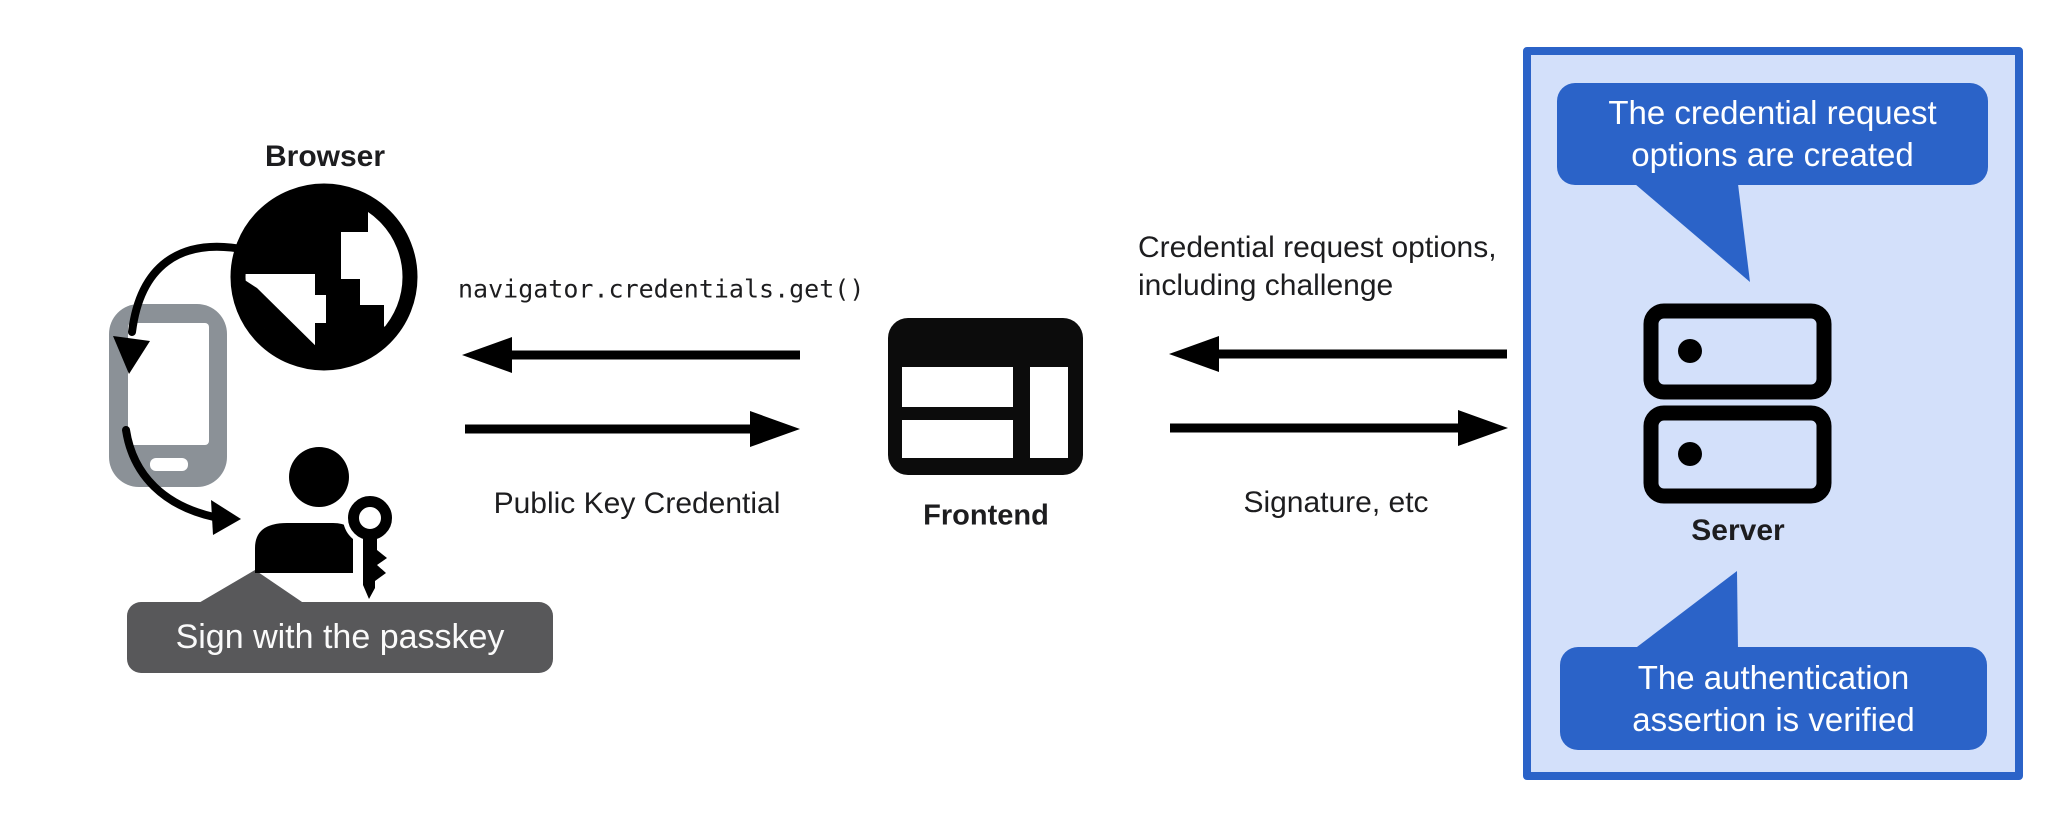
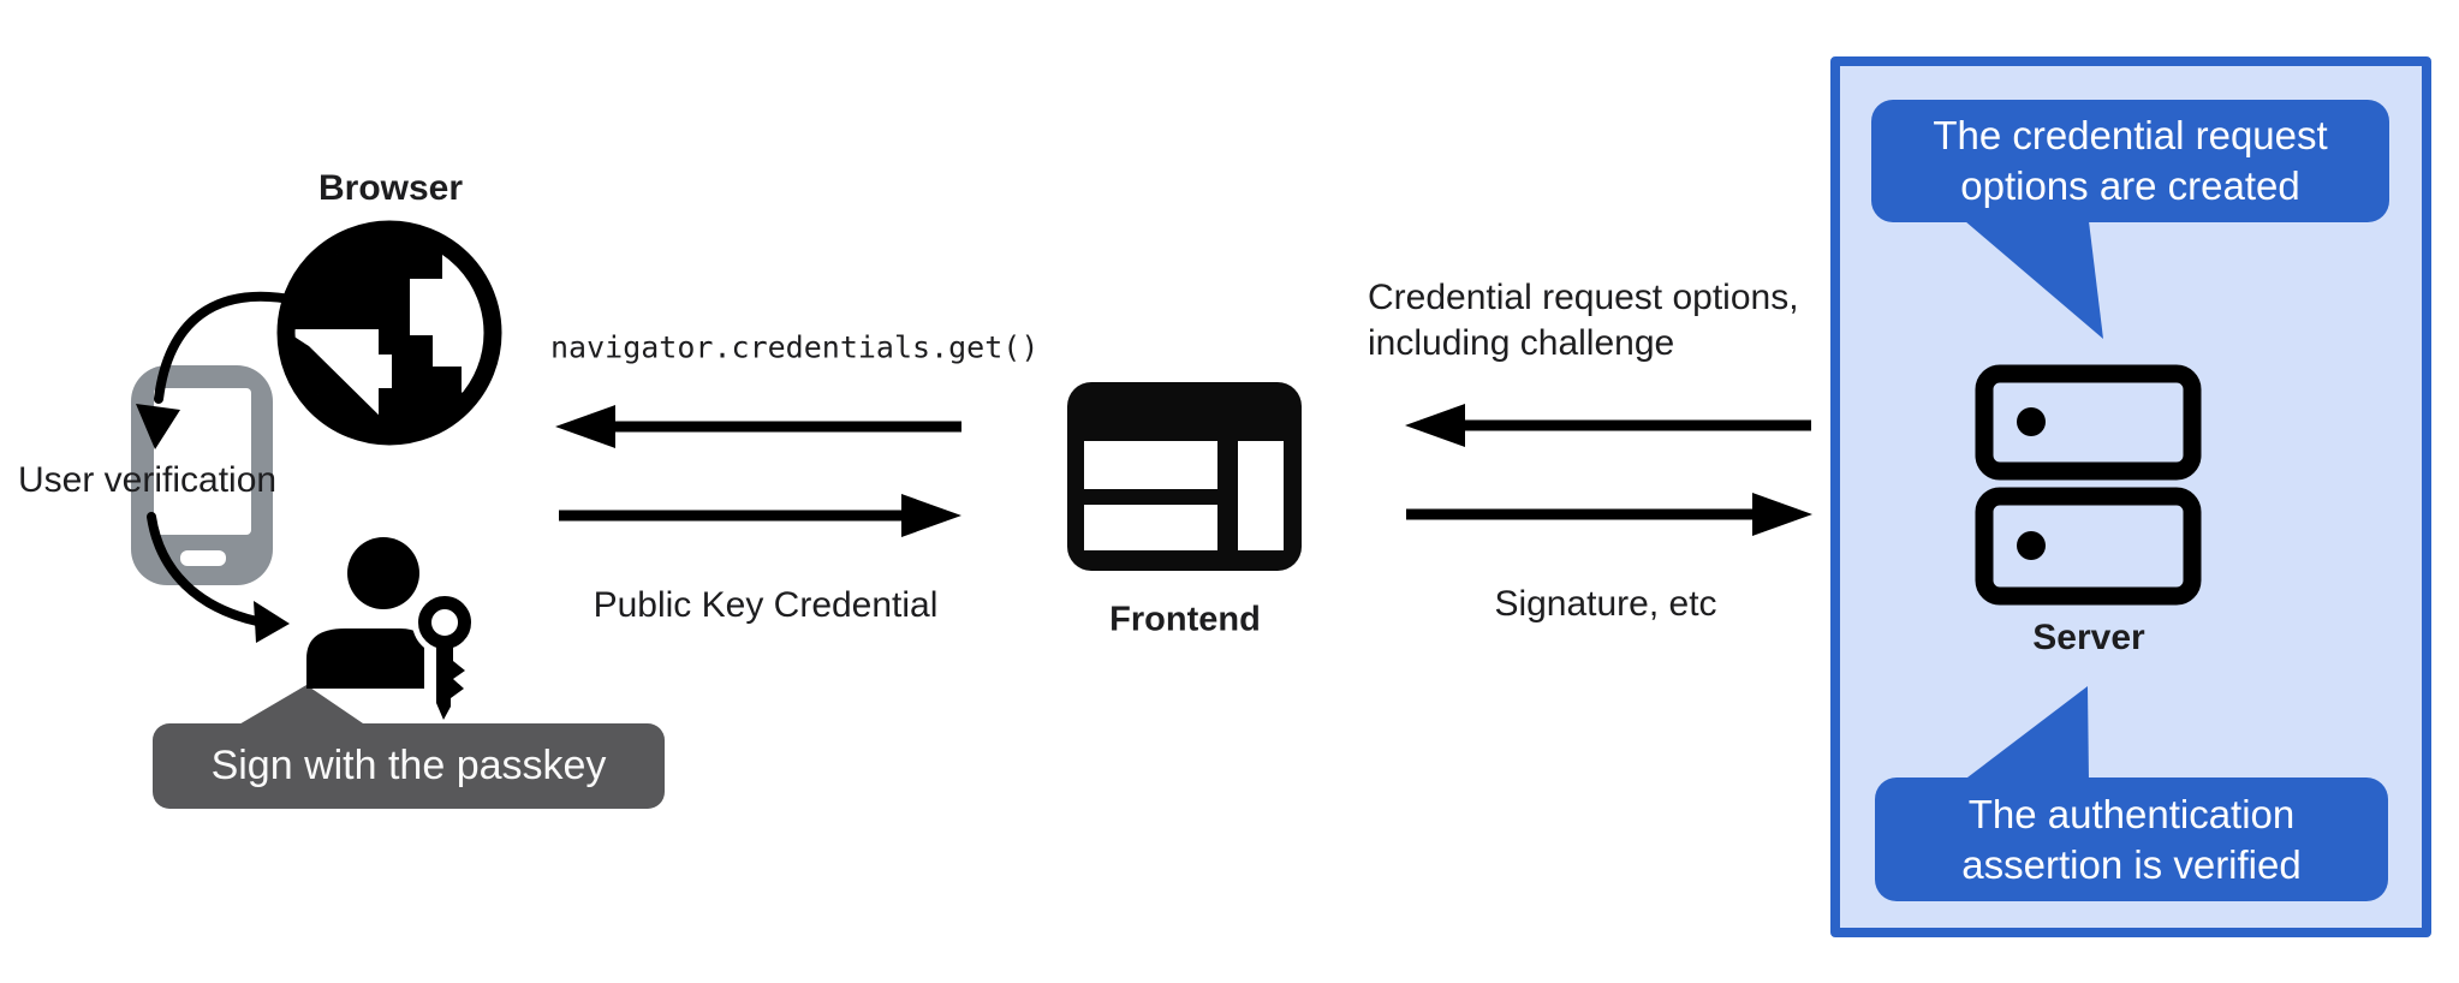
  Browser
+ User verification
  Sign with the passkey
  navigator.credentials.get()
  Public Key Credential
  Frontend
  Credential request options,
  including challenge
  Signature, etc
  The credential request
  options are created
  Server
  The authentication
  assertion is verified
